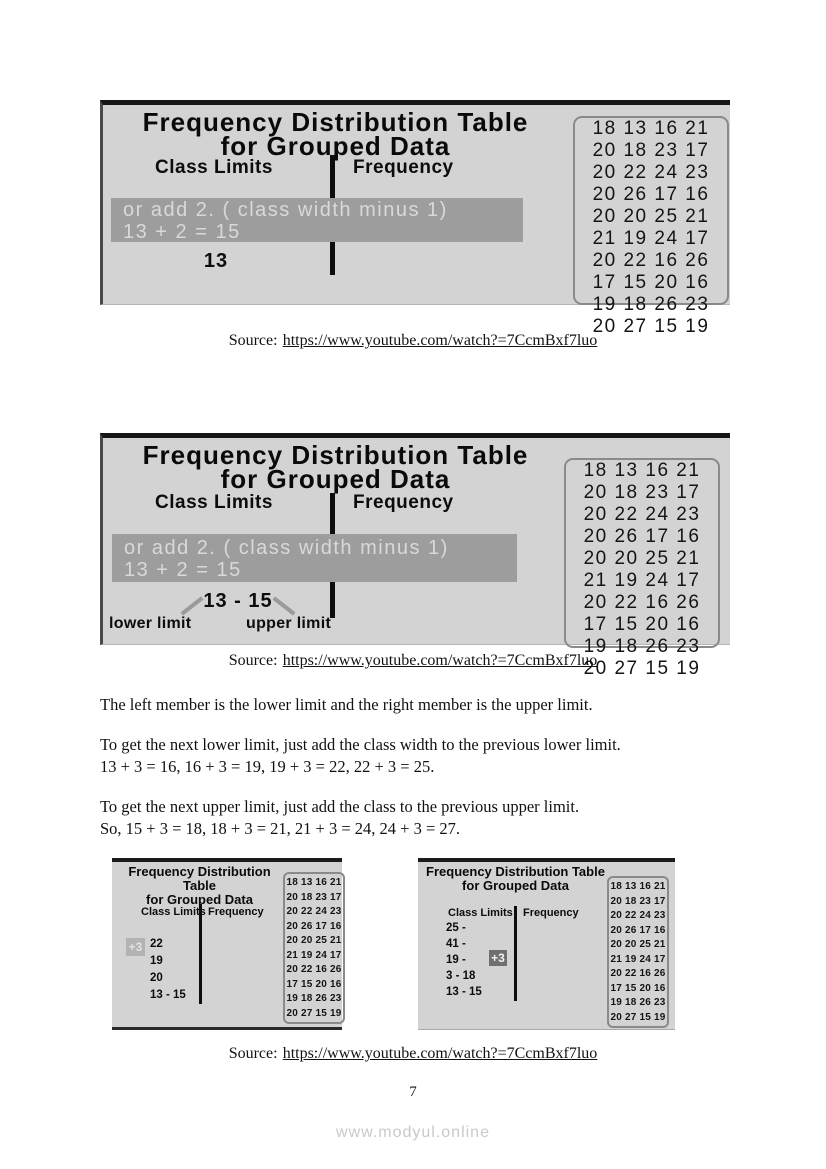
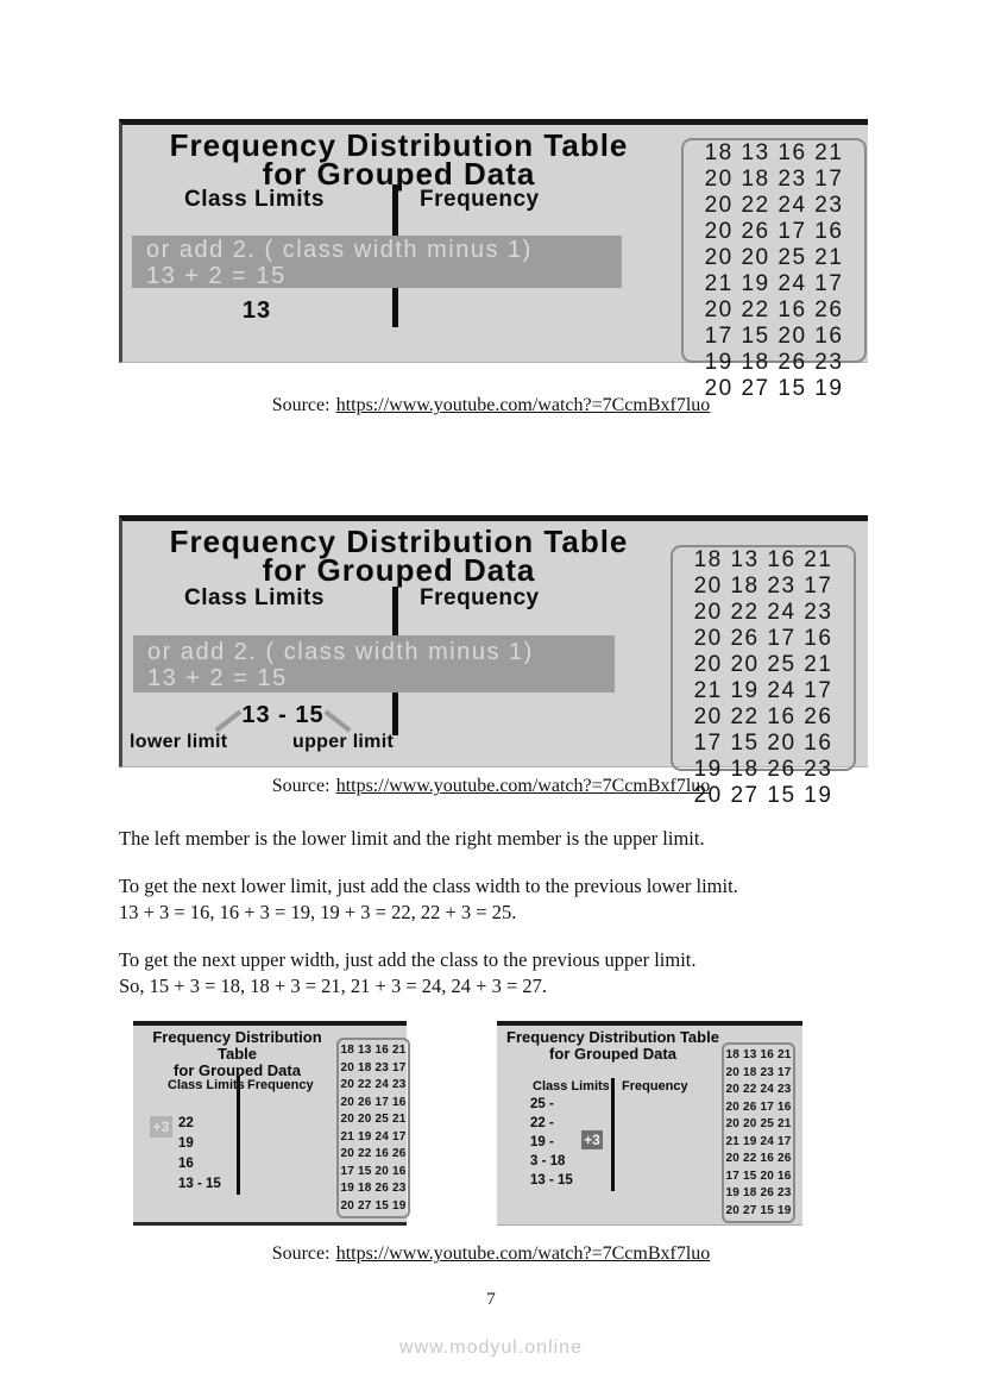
  Frequency Distribution Table
  for Grouped Data
  Class Limits
  Frequency
  or add 2. ( class width minus 1)
  13 + 2 = 15
  13
  18 13 16 21
  20 18 23 17
  20 22 24 23
  20 26 17 16
  20 20 25 21
  21 19 24 17
  20 22 16 26
  17 15 20 16
  19 18 26 23
  20 27 15 19
  Source: https://www.youtube.com/watch?=7CcmBxf7luo
  Frequency Distribution Table
  for Grouped Data
  Class Limits
  Frequency
  or add 2. ( class width minus 1)
  13 + 2 = 15
  13 - 15
  lower limit
  upper limit
  18 13 16 21
  20 18 23 17
  20 22 24 23
  20 26 17 16
  20 20 25 21
  21 19 24 17
  20 22 16 26
  17 15 20 16
  19 18 26 23
  20 27 15 19
  Source: https://www.youtube.com/watch?=7CcmBxf7luo
  The left member is the lower limit and the right member is the upper limit.
  To get the next lower limit, just add the class width to the previous lower limit.
  13 + 3 = 16, 16 + 3 = 19, 19 + 3 = 22, 22 + 3 = 25.
- To get the next upper limit, just add the class to the previous upper limit.
+ To get the next upper width, just add the class to the previous upper limit.
  So, 15 + 3 = 18, 18 + 3 = 21, 21 + 3 = 24, 24 + 3 = 27.
  Frequency Distribution Table
  for Grouped Data
  Class Limits
  Frequency
  +3
  22
  19
- 20
+ 16
  13 - 15
  18 13 16 21
  20 18 23 17
  20 22 24 23
  20 26 17 16
  20 20 25 21
  21 19 24 17
  20 22 16 26
  17 15 20 16
  19 18 26 23
  20 27 15 19
  Frequency Distribution Table
  for Grouped Data
  Class Limits
  Frequency
  25 -
- 41 -
+ 22 -
  19 -
  3 - 18
  13 - 15
  +3
  18 13 16 21
  20 18 23 17
  20 22 24 23
  20 26 17 16
  20 20 25 21
  21 19 24 17
  20 22 16 26
  17 15 20 16
  19 18 26 23
  20 27 15 19
  Source: https://www.youtube.com/watch?=7CcmBxf7luo
  7
  www.modyul.online
